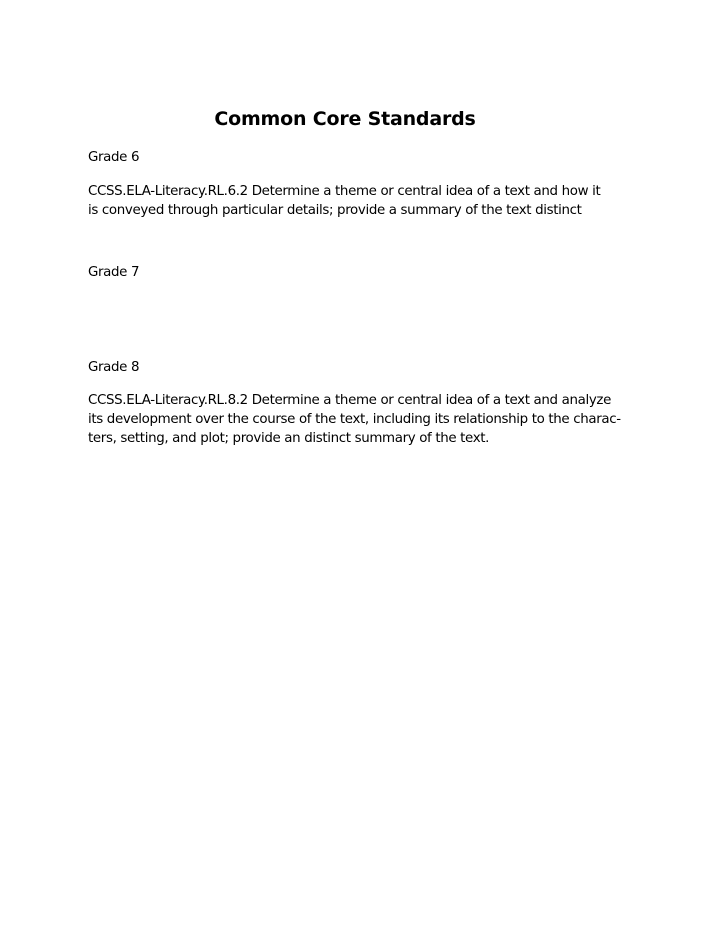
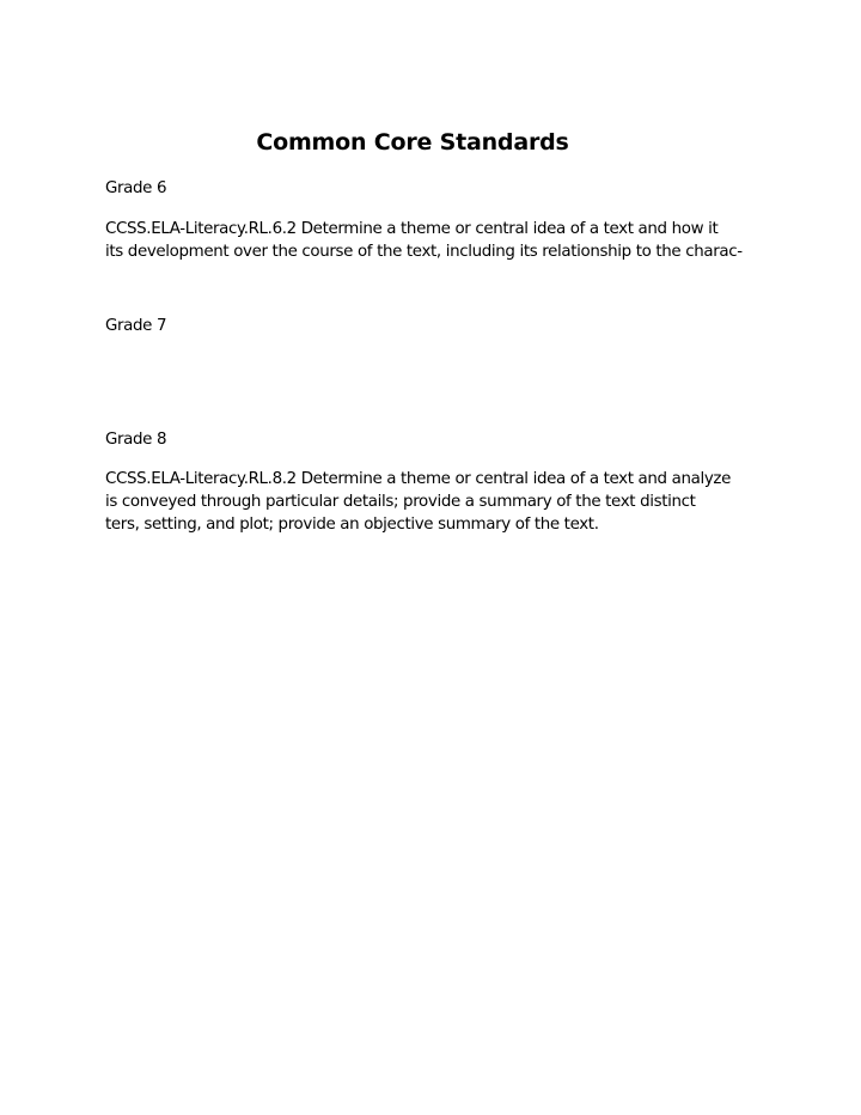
  Common Core Standards
  Grade 6
  CCSS.ELA-Literacy.RL.6.2 Determine a theme or central idea of a text and how it
- is conveyed through particular details; provide a summary of the text distinct
+ its development over the course of the text, including its relationship to the charac-
  Grade 7
  Grade 8
  CCSS.ELA-Literacy.RL.8.2 Determine a theme or central idea of a text and analyze
- its development over the course of the text, including its relationship to the charac-
+ is conveyed through particular details; provide a summary of the text distinct
- ters, setting, and plot; provide an distinct summary of the text.
+ ters, setting, and plot; provide an objective summary of the text.
